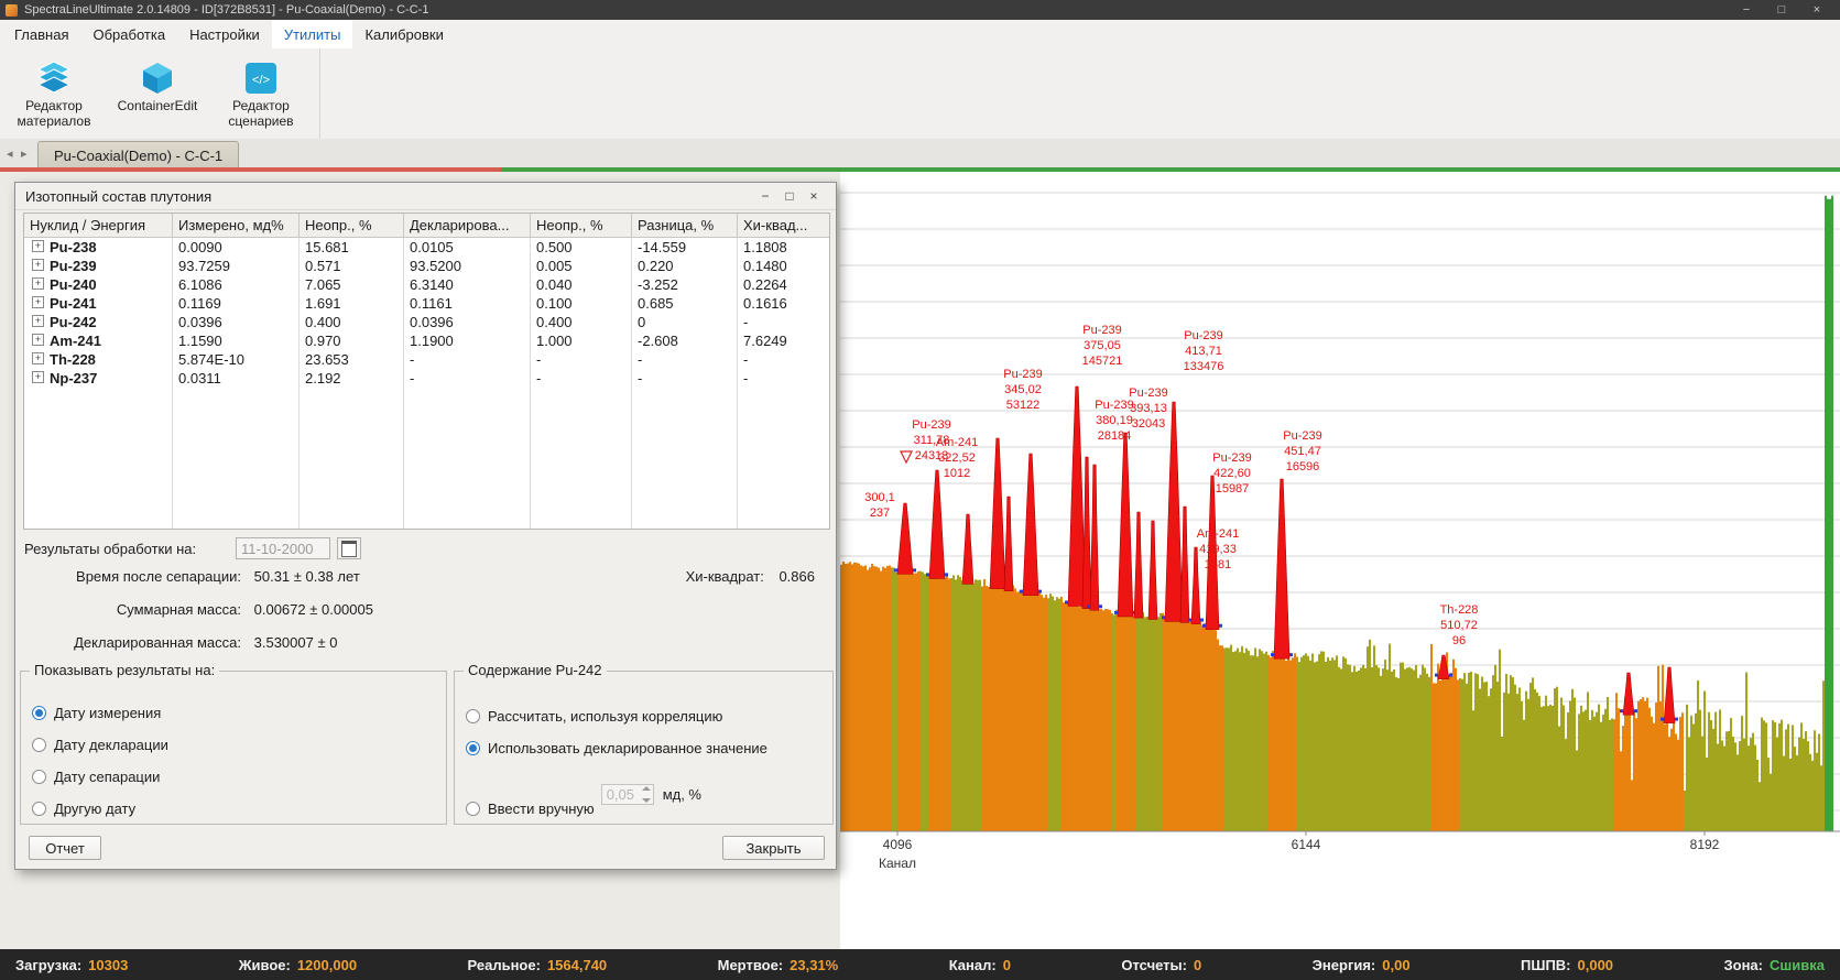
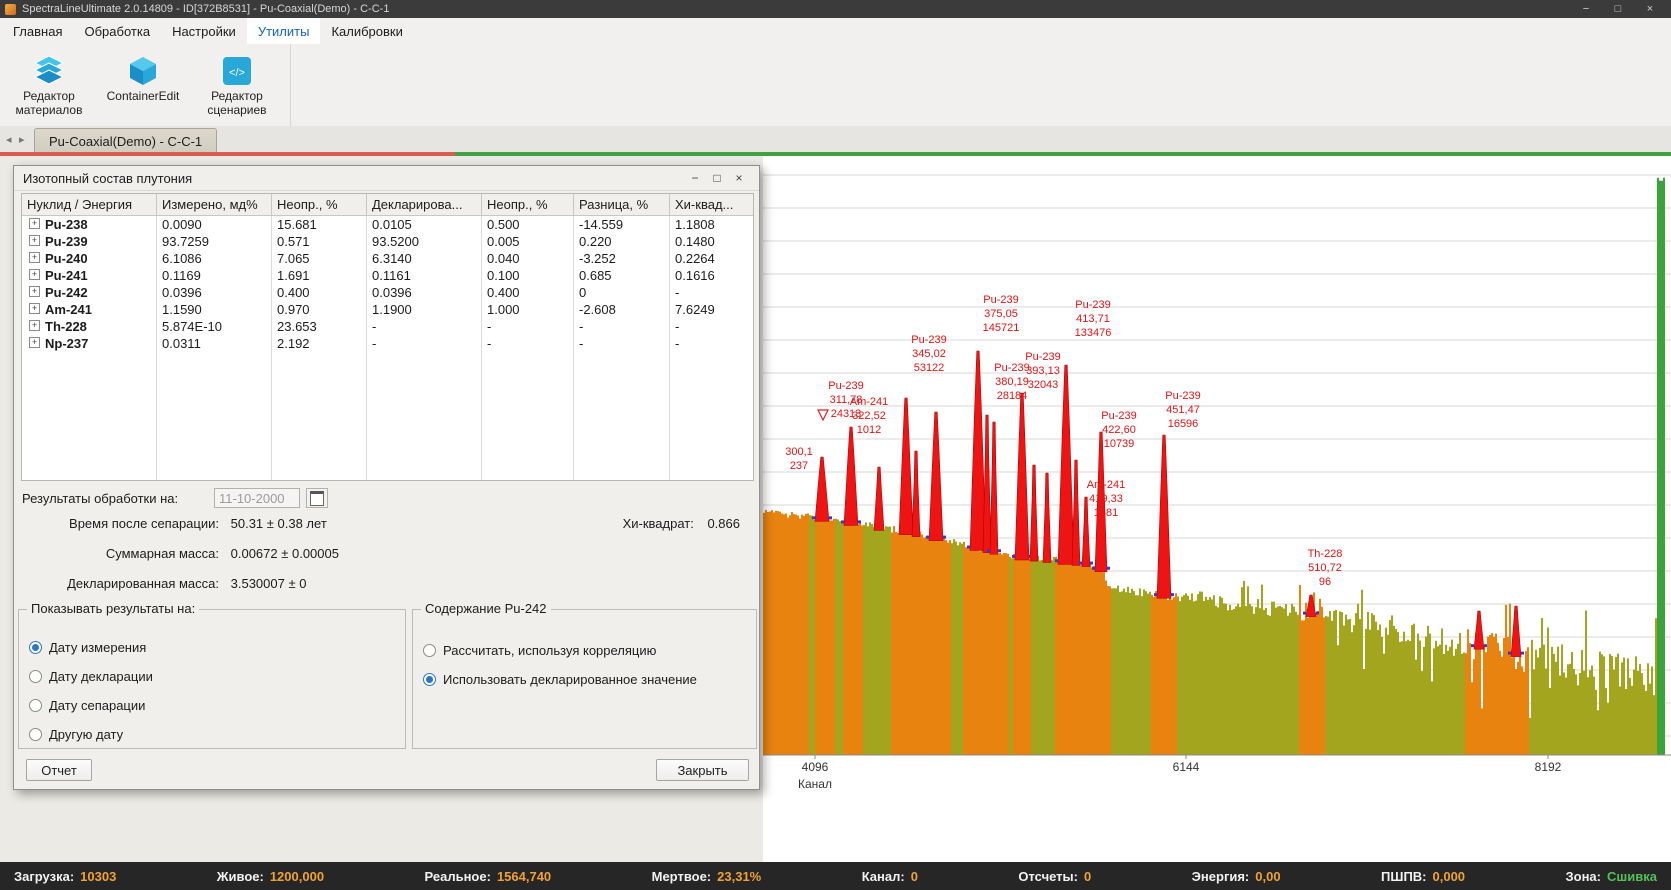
  SpectraLineUltimate 2.0.14809 - ID[372B8531] - Pu-Coaxial(Demo) - C-C-1
  −
  □
  ×
  Главная
  Обработка
  Настройки
  Утилиты
  Калибровки
  Редактор материалов
  ContainerEdit
  </>
  Редактор сценариев
  ◂
  ▸
  Pu-Coaxial(Demo) - C-C-1
  4096
  6144
  8192
  Канал
  300,1
  237
  Pu-239
  311,78
  24313
  Am-241
  322,52
  1012
  Pu-239
  345,02
  53122
  Pu-239
  375,05
  145721
  Pu-239
  380,19
  28184
  Pu-239
  393,13
  32043
  Pu-239
  413,71
  133476
  Pu-239
  422,60
- 15987
+ 10739
  Am-241
  419,33
  1581
  Pu-239
  451,47
  16596
  Th-228
  510,72
  96
  Изотопный состав плутония
  −
  □
  ×
  Нуклид / Энергия
  Измерено, мд%
  Неопр., %
  Декларирова...
  Неопр., %
  Разница, %
  Хи-квад...
  Pu-238
  0.0090
  15.681
  0.0105
  0.500
  -14.559
  1.1808
  Pu-239
  93.7259
  0.571
  93.5200
  0.005
  0.220
  0.1480
  Pu-240
  6.1086
  7.065
  6.3140
  0.040
  -3.252
  0.2264
  Pu-241
  0.1169
  1.691
  0.1161
  0.100
  0.685
  0.1616
  Pu-242
  0.0396
  0.400
  0.0396
  0.400
  0
  -
  Am-241
  1.1590
  0.970
  1.1900
  1.000
  -2.608
  7.6249
  Th-228
  5.874E-10
  23.653
  -
  -
  -
  -
  Np-237
  0.0311
  2.192
  -
  -
  -
  -
  Результаты обработки на:
  11-10-2000
  Время после сепарации: 50.31 ± 0.38 лет
  Суммарная масса: 0.00672 ± 0.00005
  Декларированная масса: 3.530007 ± 0
  Хи-квадрат: 0.866
  Показывать результаты на:
  Дату измерения
  Дату декларации
  Дату сепарации
  Другую дату
  Содержание Pu-242
  Рассчитать, используя корреляцию
  Использовать декларированное значение
- Ввести вручную
- 0,05
- мд, %
  Отчет
  Закрыть
  Загрузка: 10303
  Живое: 1200,000
  Реальное: 1564,740
  Мертвое: 23,31%
  Канал: 0
  Отсчеты: 0
  Энергия: 0,00
  ПШПВ: 0,000
  Зона: Сшивка
